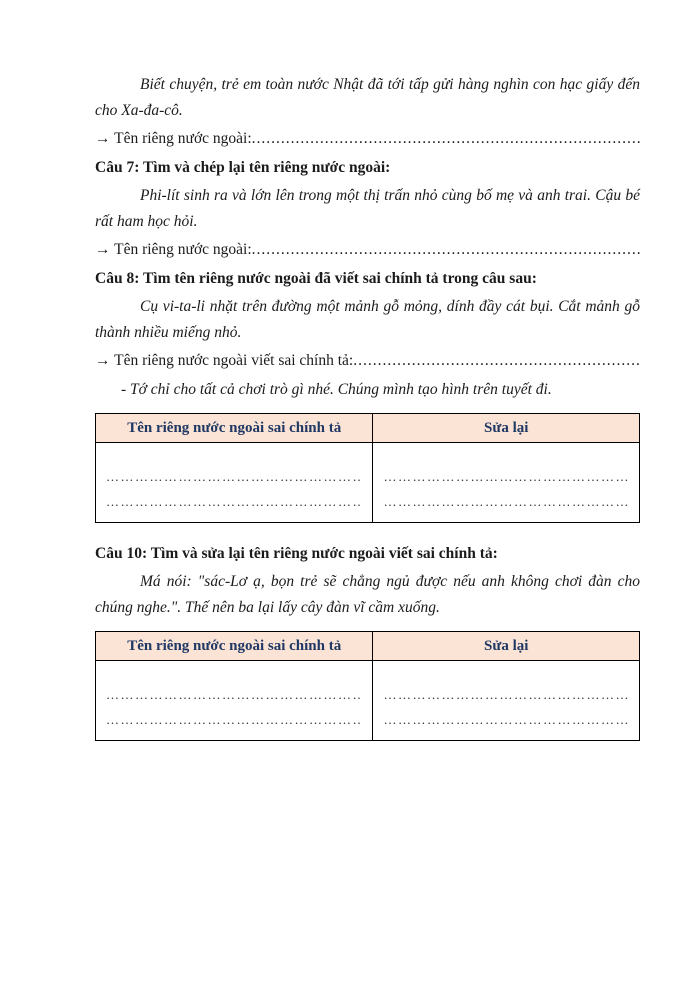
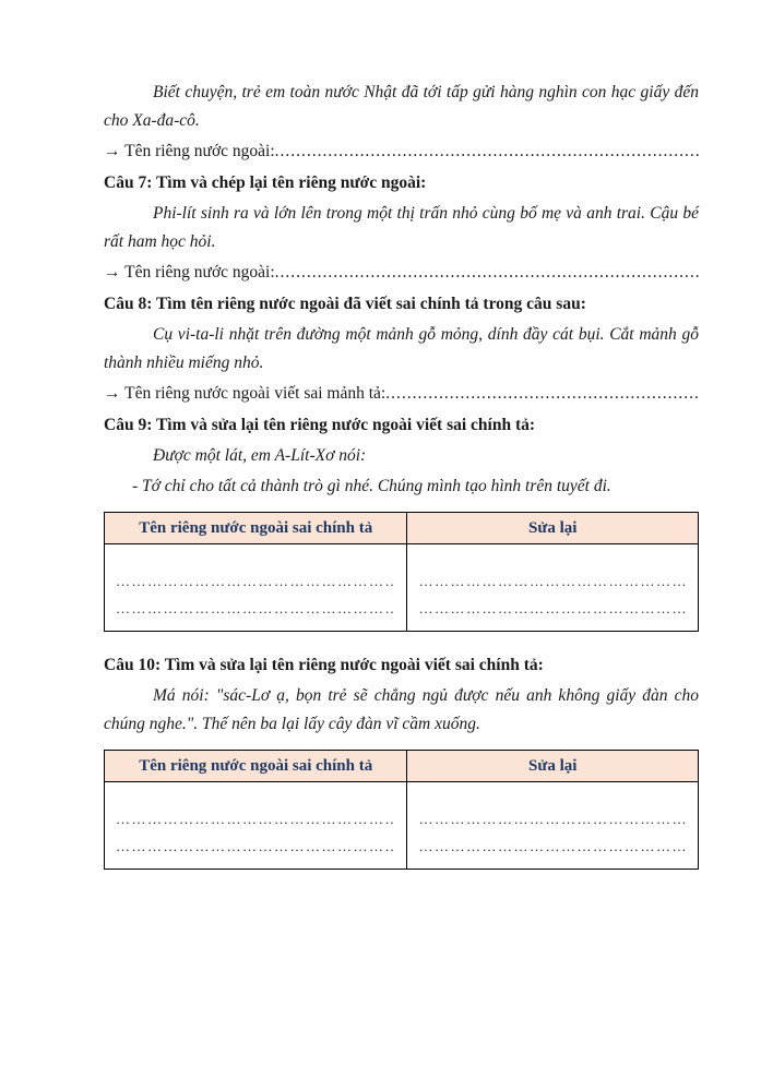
  Biết chuyện, trẻ em toàn nước Nhật đã tới tấp gửi hàng nghìn con hạc giấy đến cho Xa-đa-cô.
  → Tên riêng nước ngoài:
  Câu 7: Tìm và chép lại tên riêng nước ngoài:
  Phi-lít sinh ra và lớn lên trong một thị trấn nhỏ cùng bố mẹ và anh trai. Cậu bé rất ham học hỏi.
  → Tên riêng nước ngoài:
  Câu 8: Tìm tên riêng nước ngoài đã viết sai chính tả trong câu sau:
  Cụ vi-ta-li nhặt trên đường một mảnh gỗ mỏng, dính đầy cát bụi. Cắt mảnh gỗ thành nhiều miếng nhỏ.
- → Tên riêng nước ngoài viết sai chính tả:
+ → Tên riêng nước ngoài viết sai mảnh tả:
+ Câu 9: Tìm và sửa lại tên riêng nước ngoài viết sai chính tả:
+ Được một lát, em A-Lít-Xơ nói:
- - Tớ chỉ cho tất cả chơi trò gì nhé. Chúng mình tạo hình trên tuyết đi.
+ - Tớ chỉ cho tất cả thành trò gì nhé. Chúng mình tạo hình trên tuyết đi.
  Tên riêng nước ngoài sai chính tả	Sửa lại
  Câu 10: Tìm và sửa lại tên riêng nước ngoài viết sai chính tả:
- Má nói: "sác-Lơ ạ, bọn trẻ sẽ chẳng ngủ được nếu anh không chơi đàn cho chúng nghe.". Thế nên ba lại lấy cây đàn vĩ cầm xuống.
+ Má nói: "sác-Lơ ạ, bọn trẻ sẽ chẳng ngủ được nếu anh không giấy đàn cho chúng nghe.". Thế nên ba lại lấy cây đàn vĩ cầm xuống.
  Tên riêng nước ngoài sai chính tả	Sửa lại
